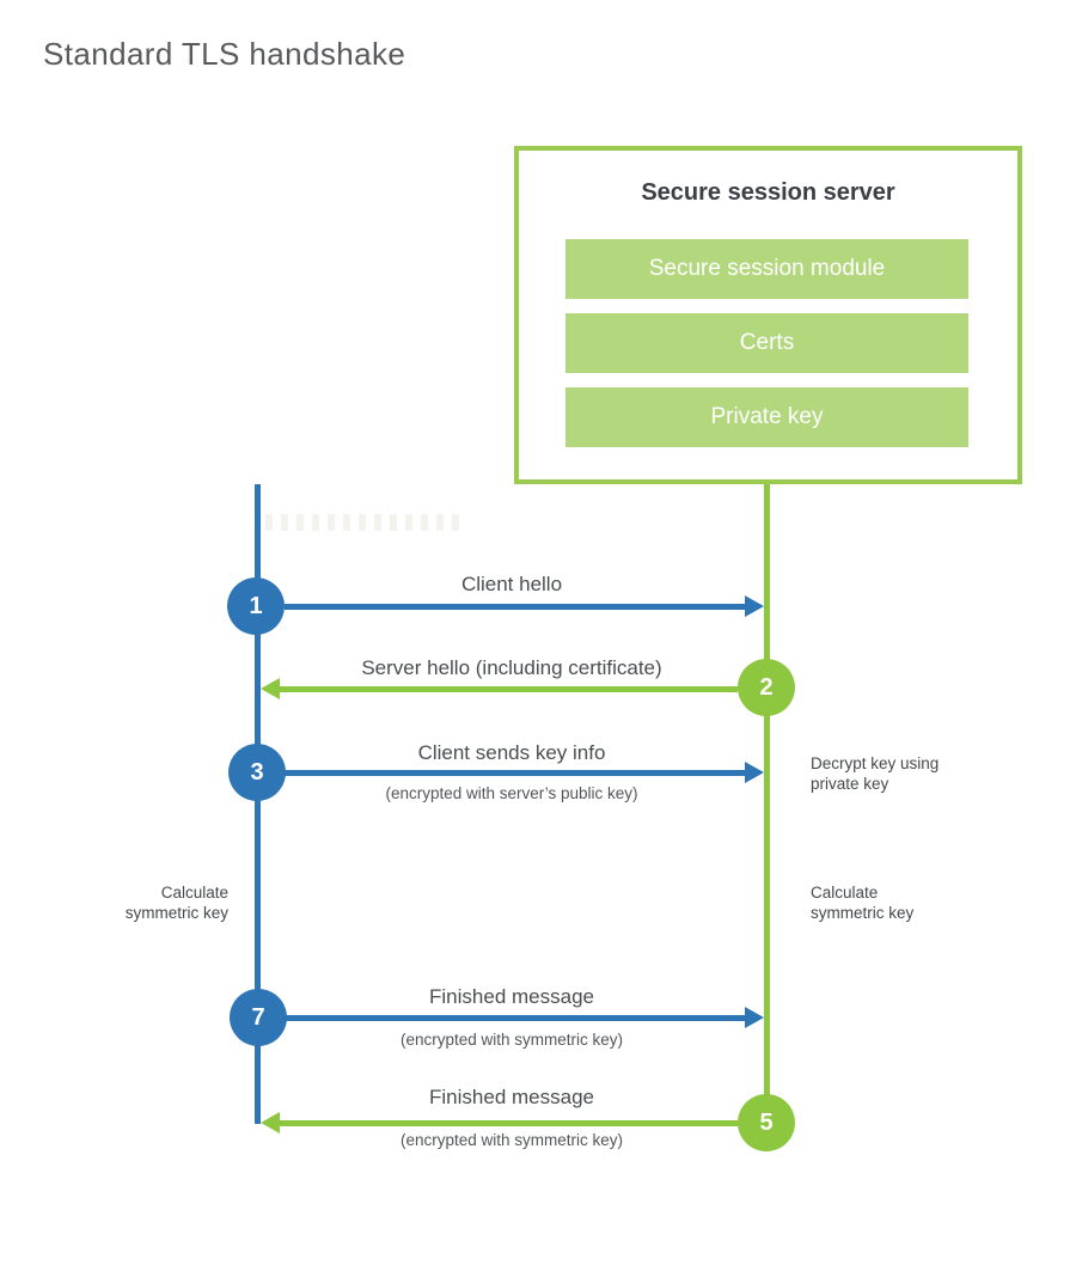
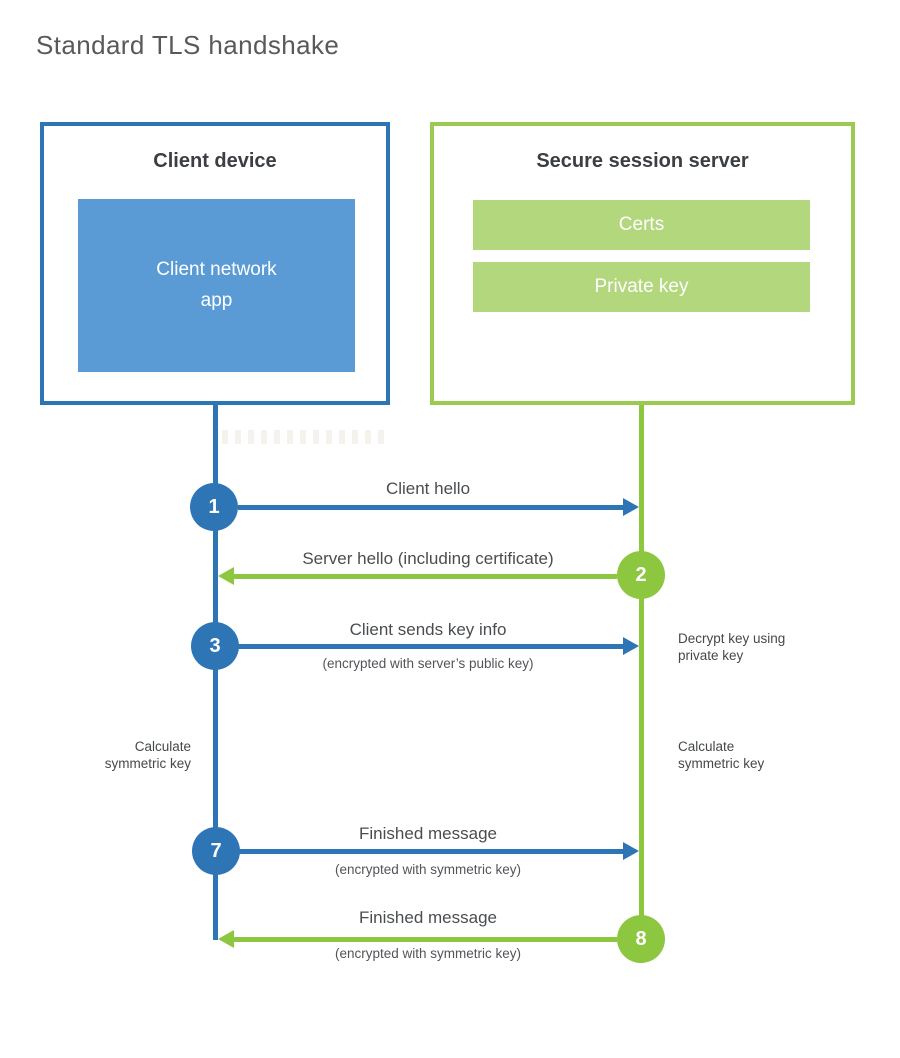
  Standard TLS handshake
+ Client device
+ Client network
+ app
  Secure session server
- Secure session module
  Certs
  Private key
  Client hello
  1
  Server hello (including certificate)
  2
  Client sends key info
  3
  (encrypted with server’s public key)
  Decrypt key using
  private key
  Calculate
  symmetric key
  Calculate
  symmetric key
  Finished message
  7
  (encrypted with symmetric key)
  Finished message
- 5
+ 8
  (encrypted with symmetric key)
